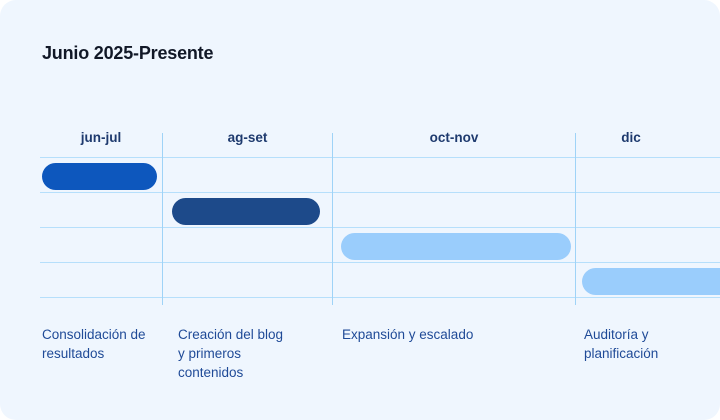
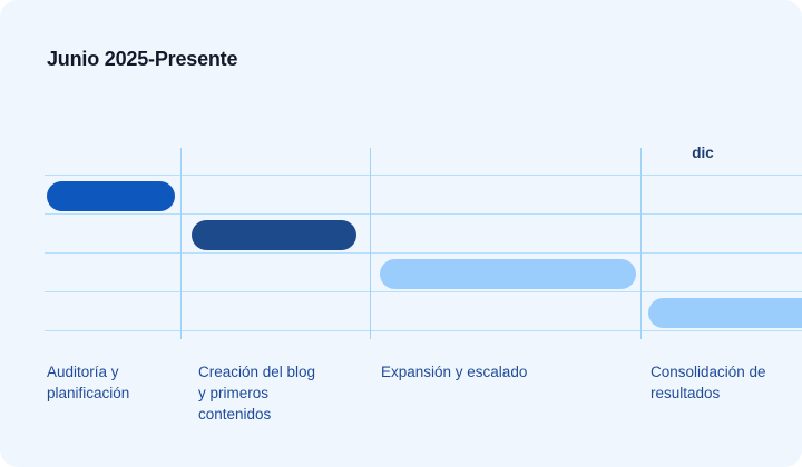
  Junio 2025-Presente
- jun-jul
- ag-set
- oct-nov
  dic
- Consolidación de resultados
+ Auditoría y planificación
  Creación del blog y primeros contenidos
  Expansión y escalado
- Auditoría y planificación
+ Consolidación de resultados
